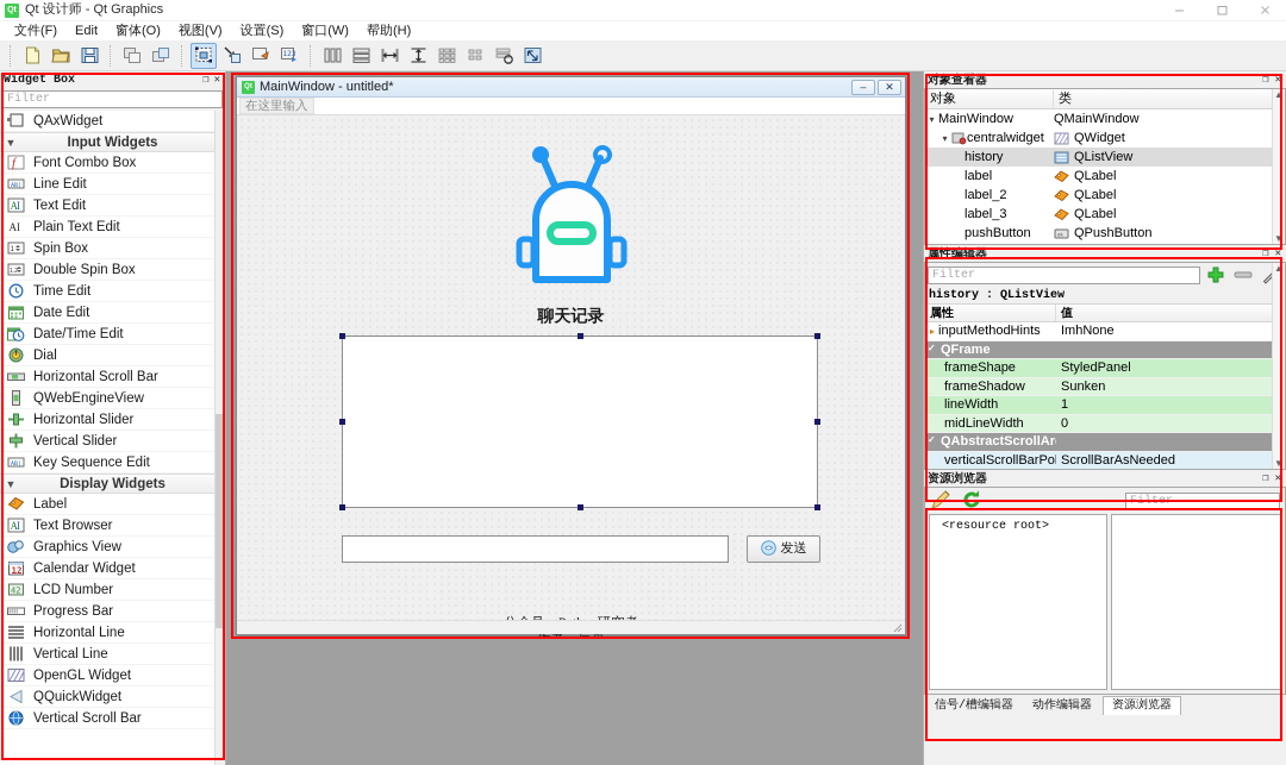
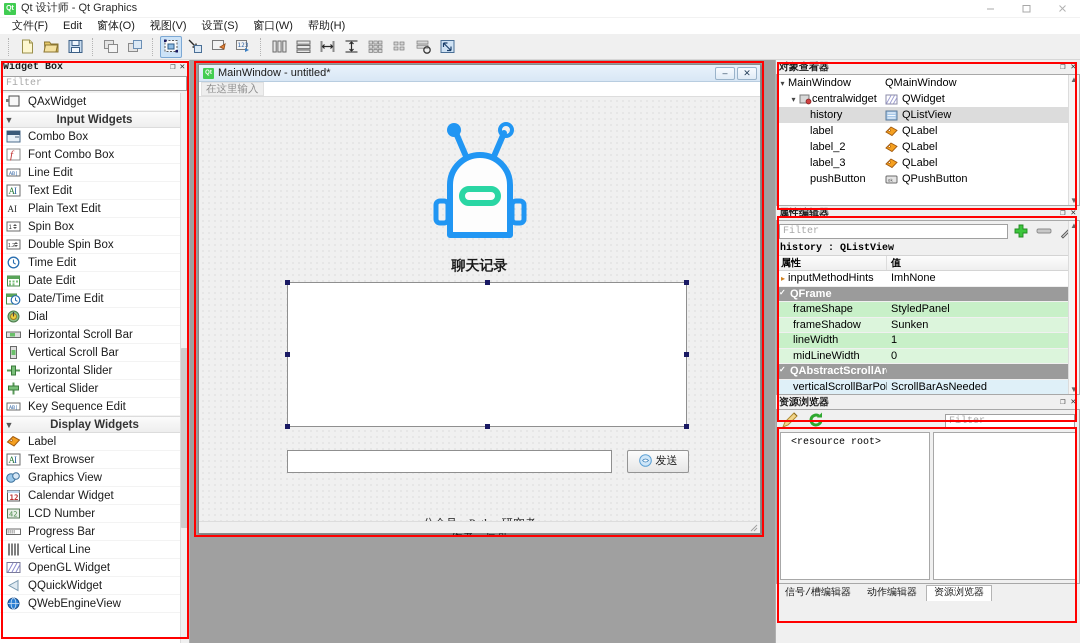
  Qt 设计师 - Qt Graphics
  文件(F)
  Edit
  窗体(O)
  视图(V)
  设置(S)
  窗口(W)
  帮助(H)
  Widget Box
  ❐
  ✕
  Filter
  QAxWidget
  ▼
  Input Widgets
+ Combo Box
  f
  Font Combo Box
  Line Edit
  A
  I
  Text Edit
  AI
  Plain Text Edit
  Spin Box
  Double Spin Box
  Time Edit
  Date Edit
  Date/Time Edit
  Dial
  Horizontal Scroll Bar
- QWebEngineView
+ Vertical Scroll Bar
  Horizontal Slider
  Vertical Slider
  Key Sequence Edit
  ▼
  Display Widgets
  Label
  A
  I
  Text Browser
  Graphics View
  12
  Calendar Widget
  42
  LCD Number
  Progress Bar
- Horizontal Line
  Vertical Line
  OpenGL Widget
  QQuickWidget
- Vertical Scroll Bar
+ QWebEngineView
  MainWindow - untitled*
  –
  ✕
  在这里输入
  聊天记录
  发送
  对象查看器
  ❐
  ✕
- 对象
- 类
  ▾
  MainWindow
  QMainWindow
  ▾
  centralwidget
  QWidget
  history
  QListView
  label
  QLabel
  label_2
  QLabel
  label_3
  QLabel
  pushButton
  QPushButton
  ▲
  ▼
  属性编辑器
  ❐
  ✕
  Filter
  history : QListView
  属性
  值
  inputMethodHints
  ImhNone
  QFrame
  frameShape
  StyledPanel
  frameShadow
  Sunken
  lineWidth
  1
  midLineWidth
  0
  QAbstractScrollAr
  verticalScrollBarPo
  ScrollBarAsNeeded
  ▲
  ▼
  资源浏览器
  ❐
  ✕
  Filter
  <resource root>
  信号/槽编辑器
  动作编辑器
  资源浏览器
